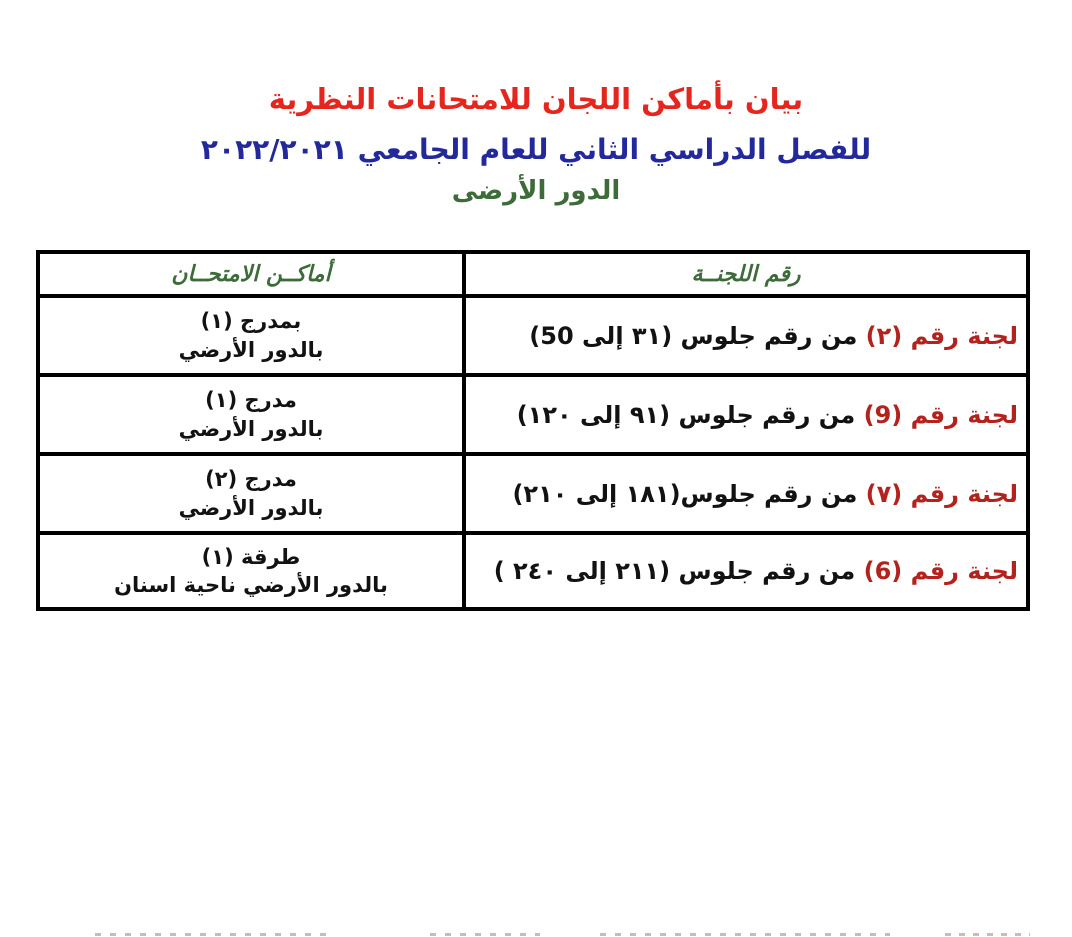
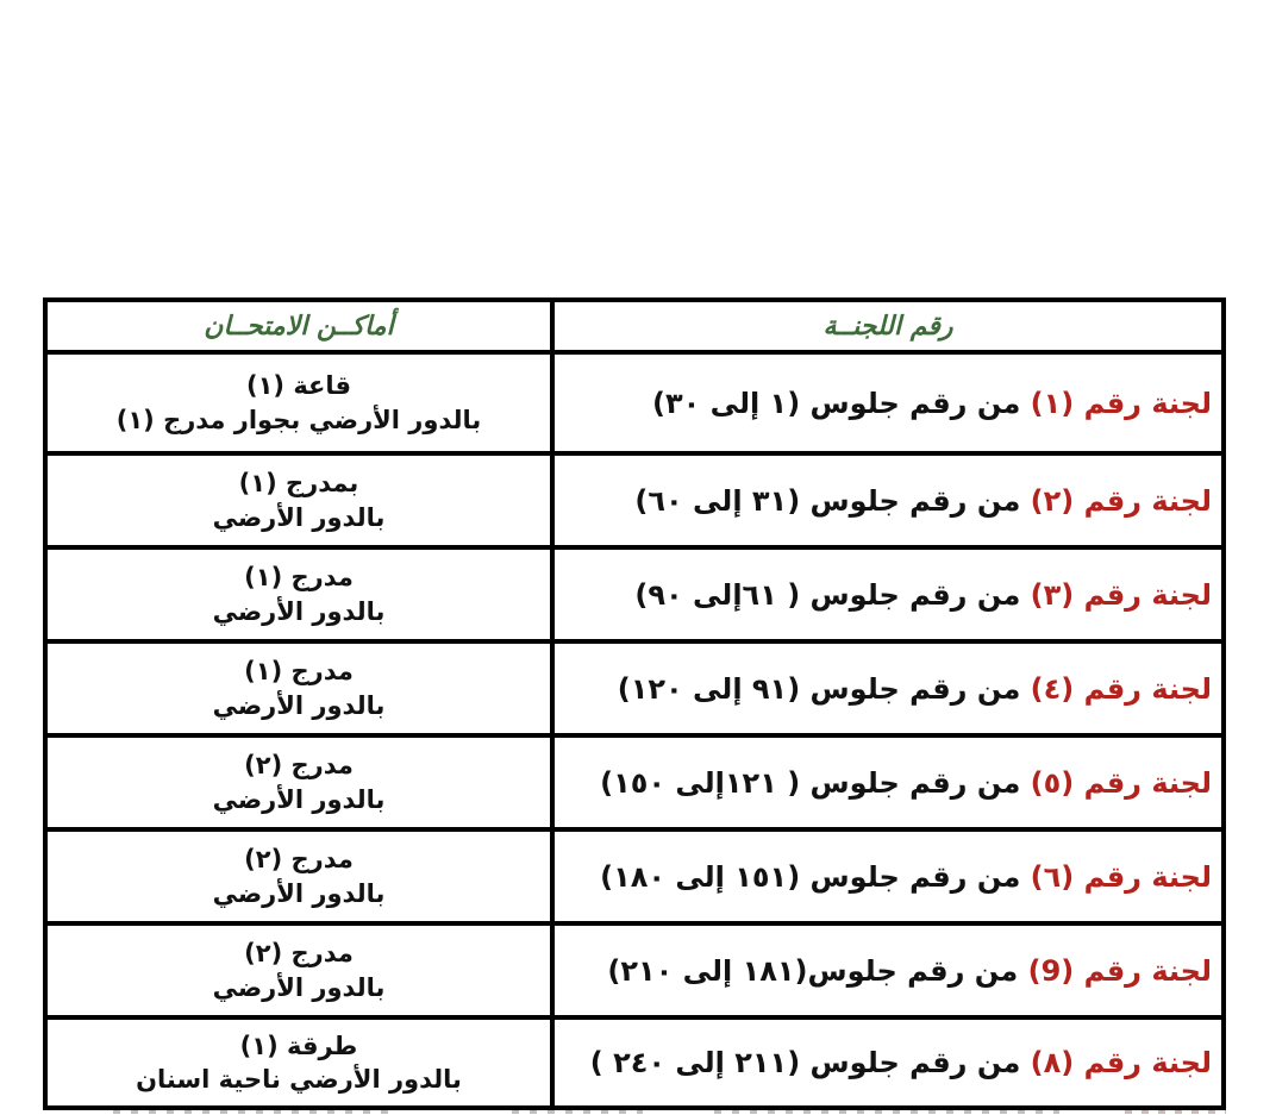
- بيان بأماكن اللجان للامتحانات النظرية
- للفصل الدراسي الثاني للعام الجامعي ٢٠٢٢/٢٠٢١
- الدور الأرضى
  رقم اللجنــة	أماكــن الامتحــان
+ لجنة رقم (١) من رقم جلوس (١ إلى ٣٠)	قاعة (١) بالدور الأرضي بجوار مدرج (١)
- لجنة رقم (٢) من رقم جلوس (٣١ إلى 50)	بمدرج (١) بالدور الأرضي
+ لجنة رقم (٢) من رقم جلوس (٣١ إلى ٦٠)	بمدرج (١) بالدور الأرضي
+ لجنة رقم (٣) من رقم جلوس ( ٦١إلى ٩٠)	مدرج (١) بالدور الأرضي
- لجنة رقم (9) من رقم جلوس (٩١ إلى ١٢٠)	مدرج (١) بالدور الأرضي
+ لجنة رقم (٤) من رقم جلوس (٩١ إلى ١٢٠)	مدرج (١) بالدور الأرضي
+ لجنة رقم (٥) من رقم جلوس ( ١٢١إلى ١٥٠)	مدرج (٢) بالدور الأرضي
+ لجنة رقم (٦) من رقم جلوس (١٥١ إلى ١٨٠)	مدرج (٢) بالدور الأرضي
- لجنة رقم (٧) من رقم جلوس(١٨١ إلى ٢١٠)	مدرج (٢) بالدور الأرضي
+ لجنة رقم (9) من رقم جلوس(١٨١ إلى ٢١٠)	مدرج (٢) بالدور الأرضي
- لجنة رقم (6) من رقم جلوس (٢١١ إلى ٢٤٠ )	طرقة (١) بالدور الأرضي ناحية اسنان
+ لجنة رقم (٨) من رقم جلوس (٢١١ إلى ٢٤٠ )	طرقة (١) بالدور الأرضي ناحية اسنان
